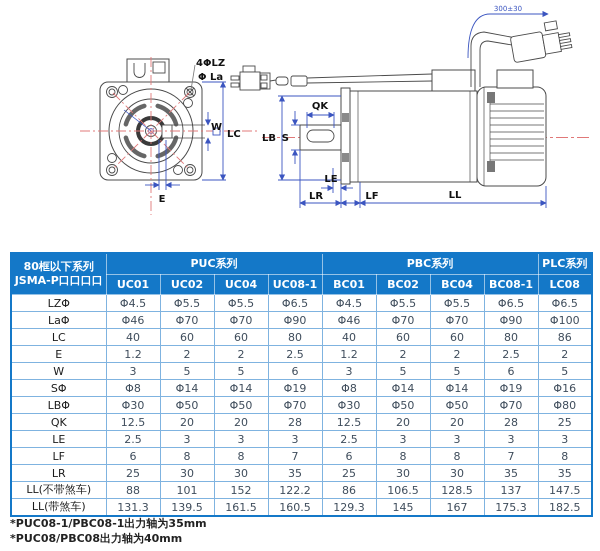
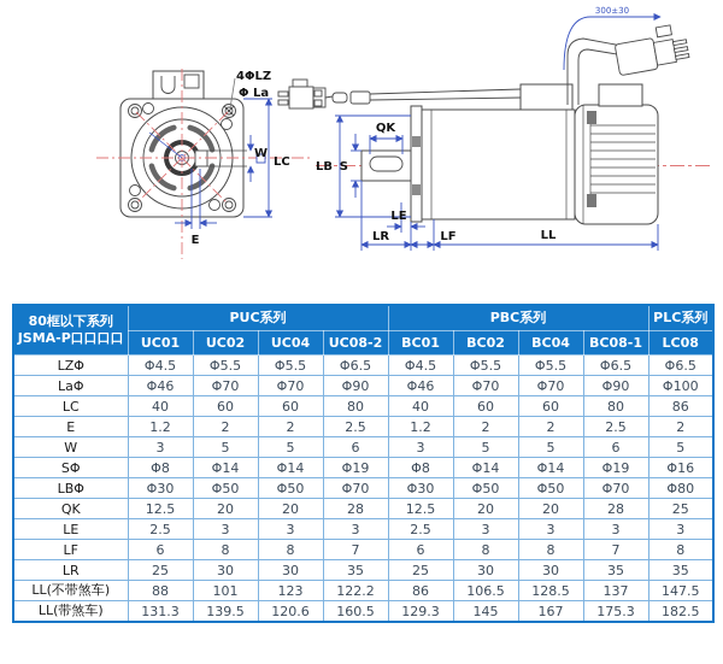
  4ΦLZ
  Φ La
  W
  LC
  E
  300±30
  LB
  S
  QK
  LE
  LR
  LF
  LL
  80框以下系列 JSMA-P口口口口	PUC系列	PBC系列	PLC系列
- UC01	UC02	UC04	UC08-1	BC01	BC02	BC04	BC08-1	LC08
+ UC01	UC02	UC04	UC08-2	BC01	BC02	BC04	BC08-1	LC08
  LZΦ	Φ4.5	Φ5.5	Φ5.5	Φ6.5	Φ4.5	Φ5.5	Φ5.5	Φ6.5	Φ6.5
  LaΦ	Φ46	Φ70	Φ70	Φ90	Φ46	Φ70	Φ70	Φ90	Φ100
  LC	40	60	60	80	40	60	60	80	86
  E	1.2	2	2	2.5	1.2	2	2	2.5	2
  W	3	5	5	6	3	5	5	6	5
  SΦ	Φ8	Φ14	Φ14	Φ19	Φ8	Φ14	Φ14	Φ19	Φ16
  LBΦ	Φ30	Φ50	Φ50	Φ70	Φ30	Φ50	Φ50	Φ70	Φ80
  QK	12.5	20	20	28	12.5	20	20	28	25
  LE	2.5	3	3	3	2.5	3	3	3	3
  LF	6	8	8	7	6	8	8	7	8
  LR	25	30	30	35	25	30	30	35	35
- LL(不带煞车)	88	101	152	122.2	86	106.5	128.5	137	147.5
+ LL(不带煞车)	88	101	123	122.2	86	106.5	128.5	137	147.5
- LL(带煞车)	131.3	139.5	161.5	160.5	129.3	145	167	175.3	182.5
+ LL(带煞车)	131.3	139.5	120.6	160.5	129.3	145	167	175.3	182.5
- *PUC08-1/PBC08-1出力轴为35mm
- *PUC08/PBC08出力轴为40mm
